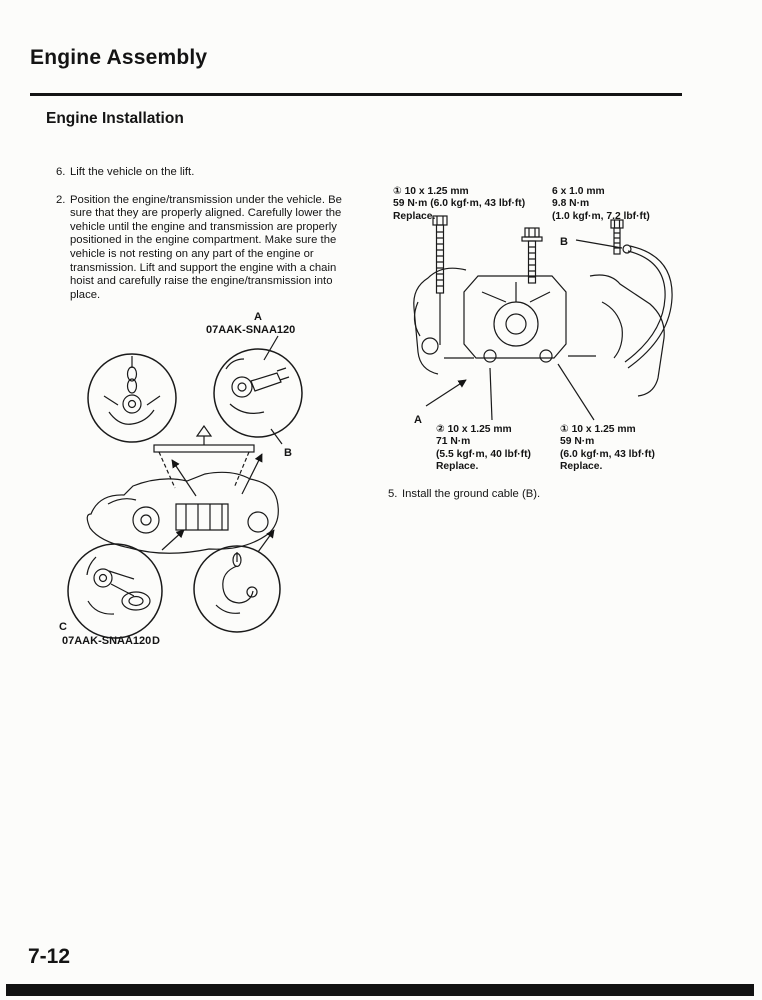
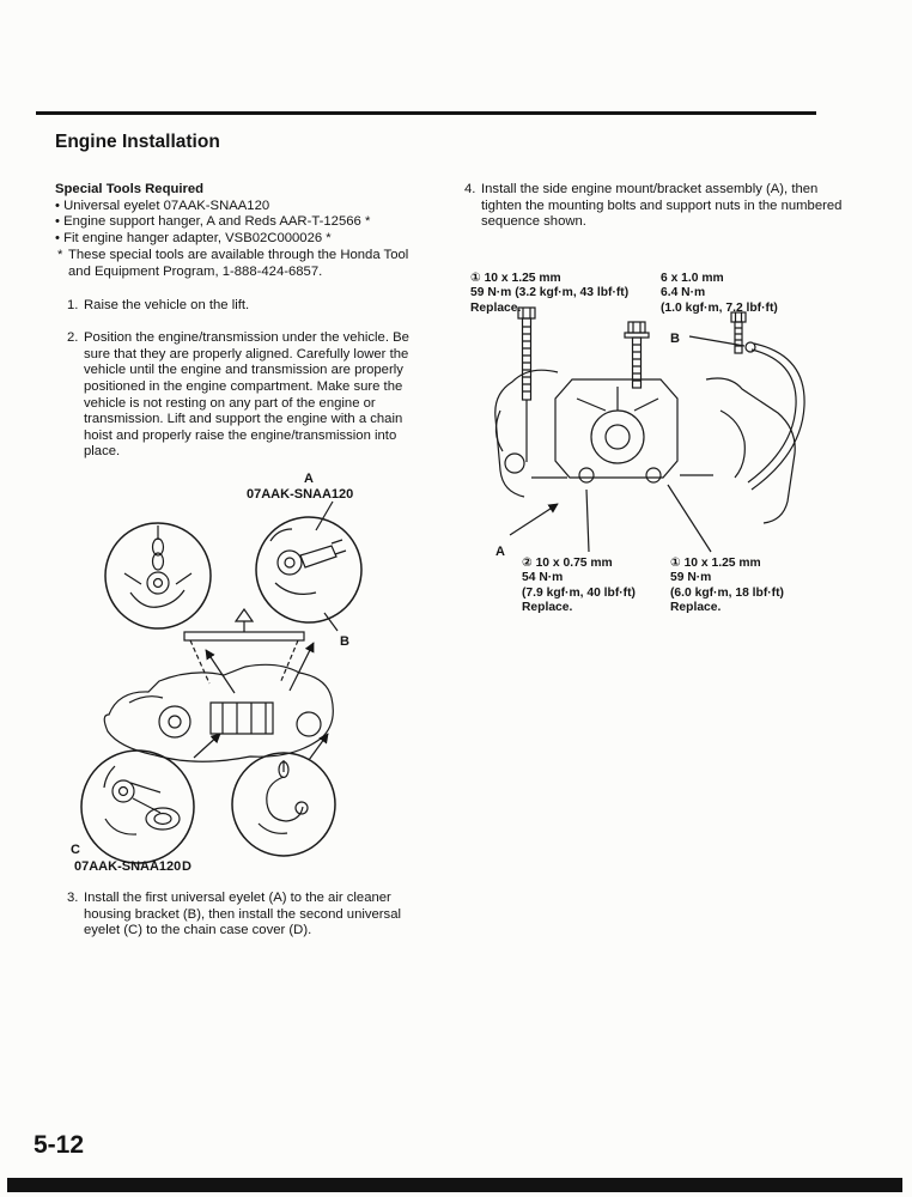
- Engine Assembly
  Engine Installation
+ Special Tools Required
+ • Universal eyelet 07AAK-SNAA120
+ • Engine support hanger, A and Reds AAR-T-12566 *
+ • Fit engine hanger adapter, VSB02C000026 *
+ *
+ These special tools are available through the Honda Tool and Equipment Program, 1-888-424-6857.
- 6.
+ 1.
- Lift the vehicle on the lift.
+ Raise the vehicle on the lift.
  2.
- Position the engine/transmission under the vehicle. Be sure that they are properly aligned. Carefully lower the vehicle until the engine and transmission are properly positioned in the engine compartment. Make sure the vehicle is not resting on any part of the engine or transmission. Lift and support the engine with a chain hoist and carefully raise the engine/transmission into place.
+ Position the engine/transmission under the vehicle. Be sure that they are properly aligned. Carefully lower the vehicle until the engine and transmission are properly positioned in the engine compartment. Make sure the vehicle is not resting on any part of the engine or transmission. Lift and support the engine with a chain hoist and properly raise the engine/transmission into place.
  A
  07AAK-SNAA120
  B
  C
  07AAK-SNAA120
  D
+ 3.
+ Install the first universal eyelet (A) to the air cleaner housing bracket (B), then install the second universal eyelet (C) to the chain case cover (D).
+ 4.
+ Install the side engine mount/bracket assembly (A), then tighten the mounting bolts and support nuts in the numbered sequence shown.
  ① 10 x 1.25 mm
- 59 N·m (6.0 kgf·m, 43 lbf·ft)
+ 59 N·m (3.2 kgf·m, 43 lbf·ft)
  Replace
  6 x 1.0 mm
- 9.8 N·m
+ 6.4 N·m
  (1.0 kgf·m, 7.2 lbf·ft)
  B
  A
- ② 10 x 1.25 mm
+ ② 10 x 0.75 mm
- 71 N·m
+ 54 N·m
- (5.5 kgf·m, 40 lbf·ft)
+ (7.9 kgf·m, 40 lbf·ft)
  Replace.
  ① 10 x 1.25 mm
  59 N·m
- (6.0 kgf·m, 43 lbf·ft)
+ (6.0 kgf·m, 18 lbf·ft)
  Replace.
- 5.
- Install the ground cable (B).
- 7-12
+ 5-12
